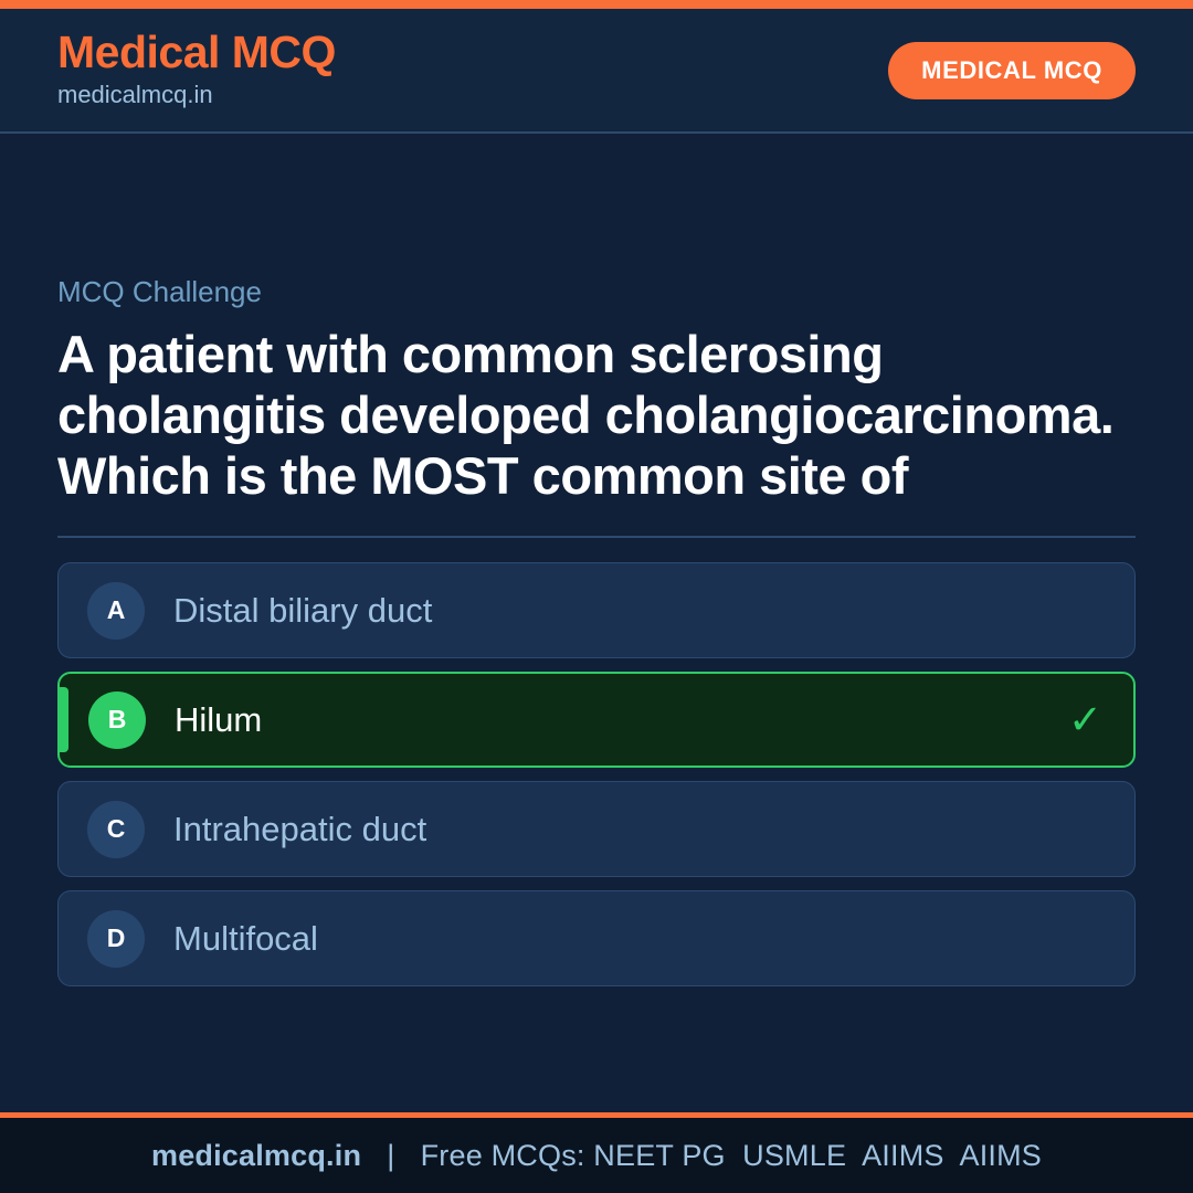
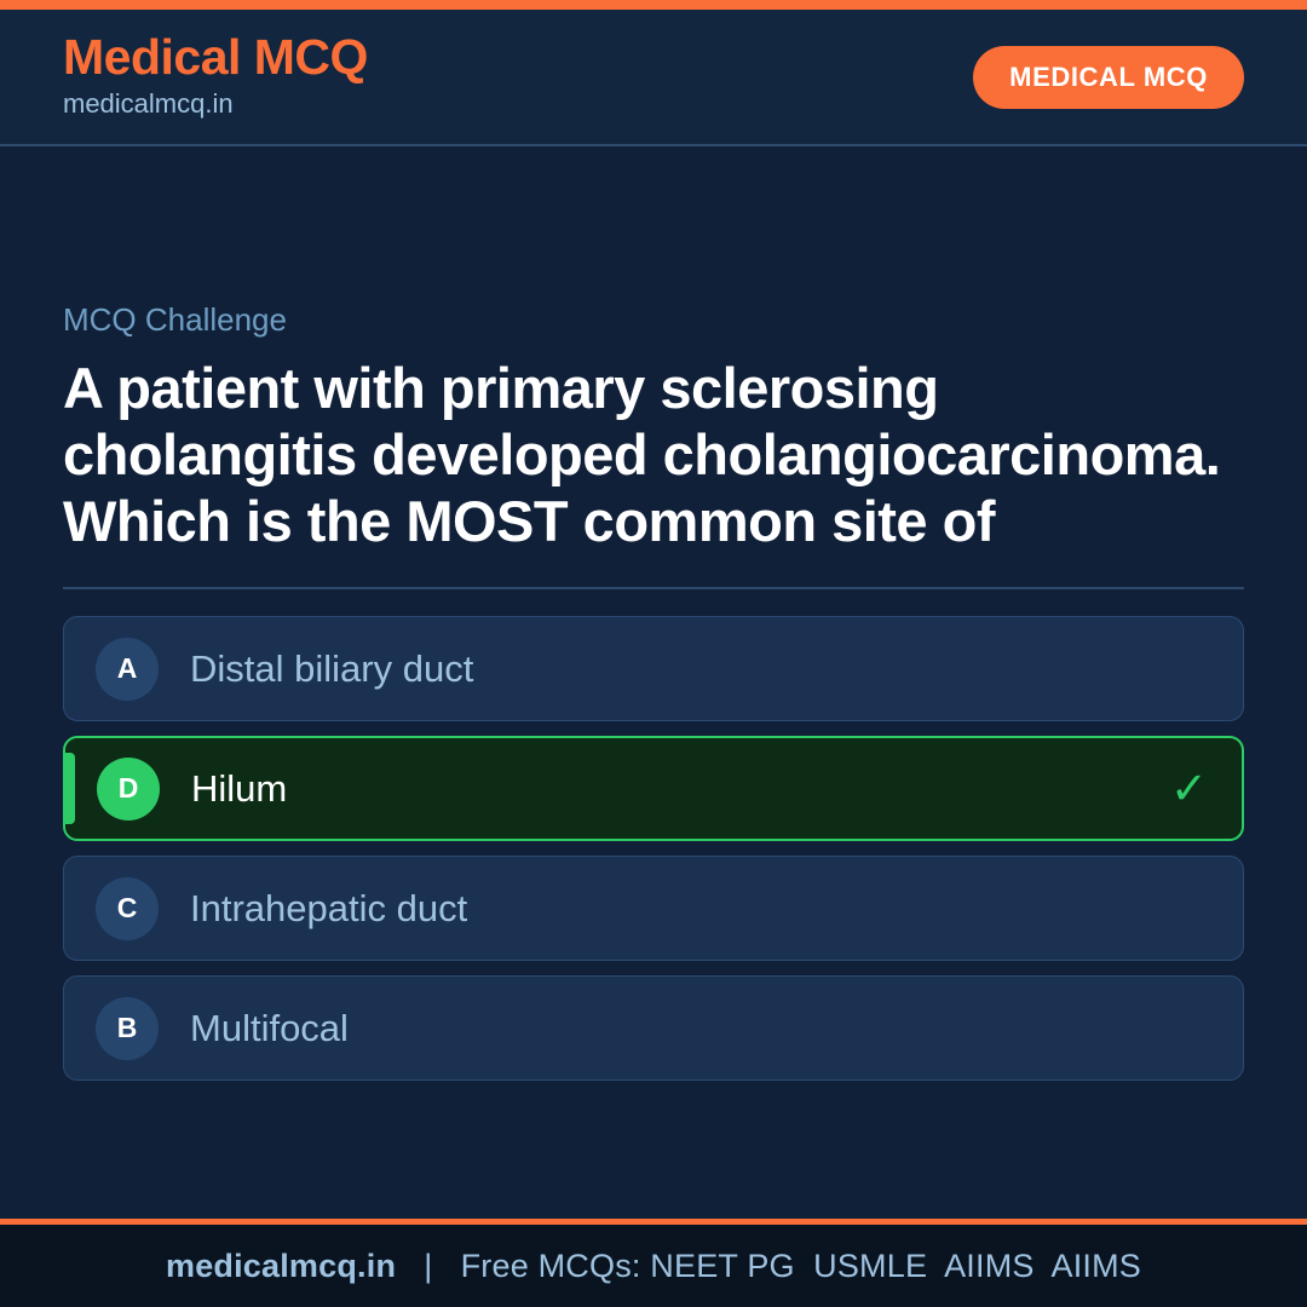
  Medical MCQ
  medicalmcq.in
  MEDICAL MCQ
  MCQ Challenge
- A patient with common sclerosing cholangitis developed cholangiocarcinoma. Which is the MOST common site of
+ A patient with primary sclerosing cholangitis developed cholangiocarcinoma. Which is the MOST common site of
  A
  Distal biliary duct
- B
+ D
  Hilum
  ✓
  C
  Intrahepatic duct
- D
+ B
  Multifocal
  medicalmcq.in
  |
  Free MCQs: NEET PG USMLE AIIMS AIIMS
